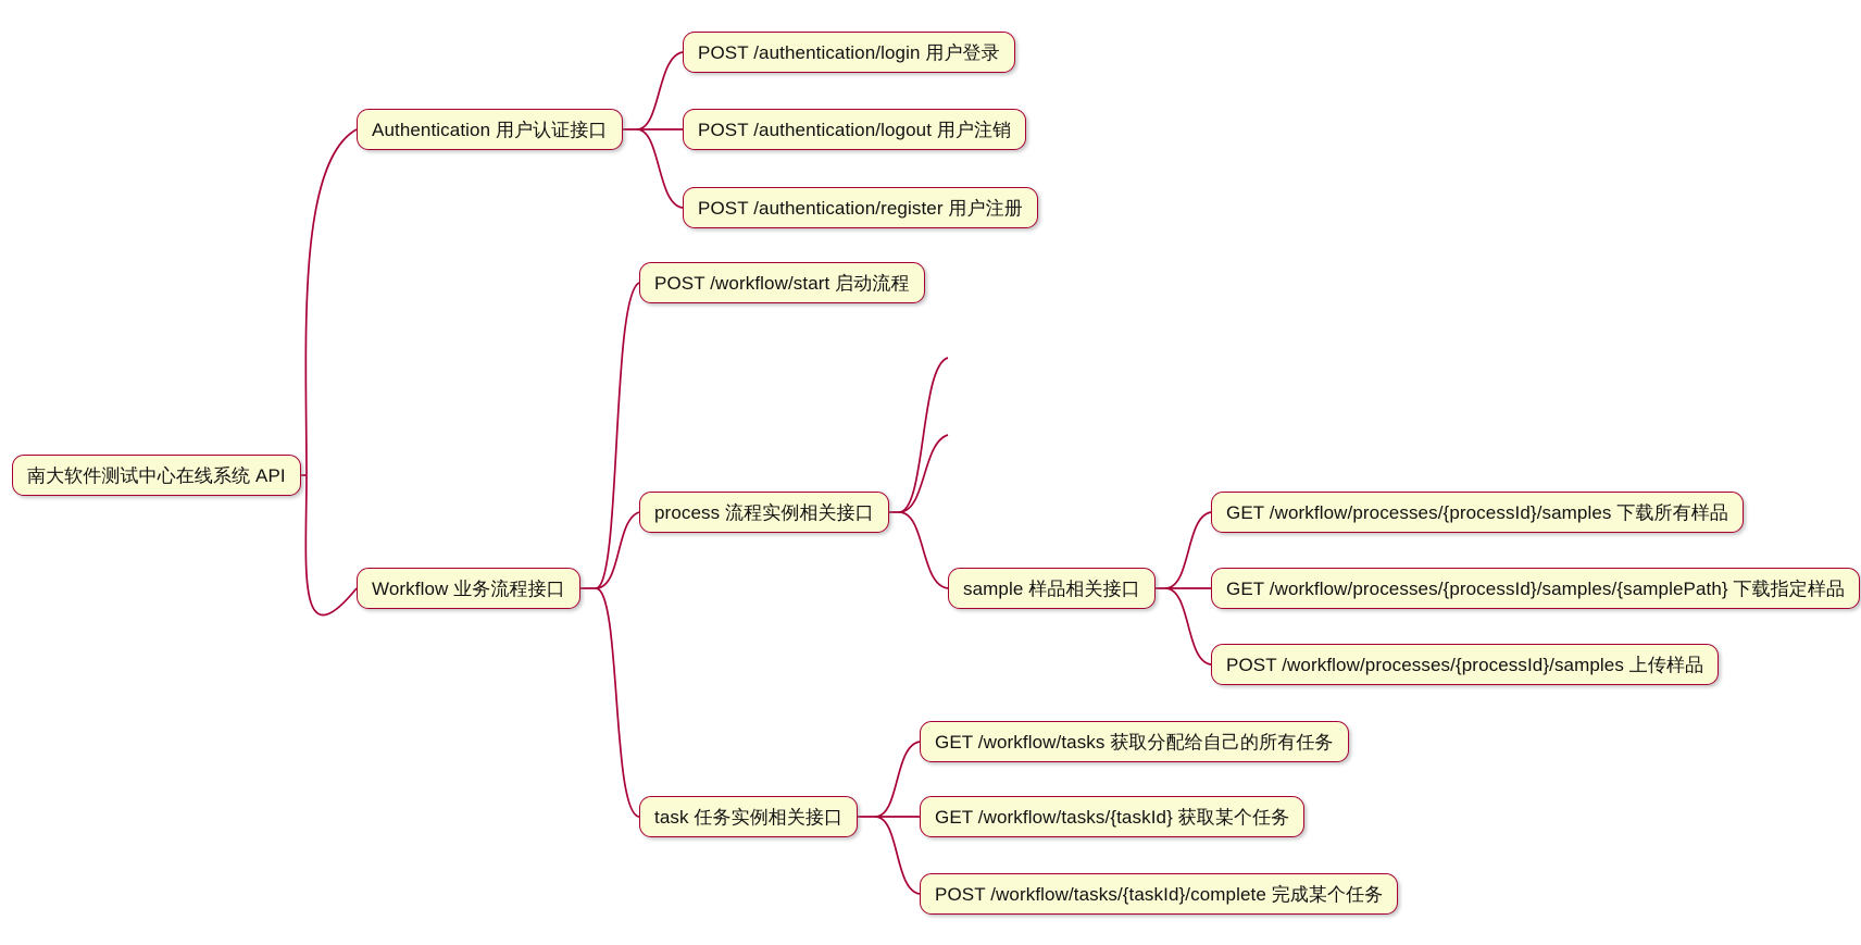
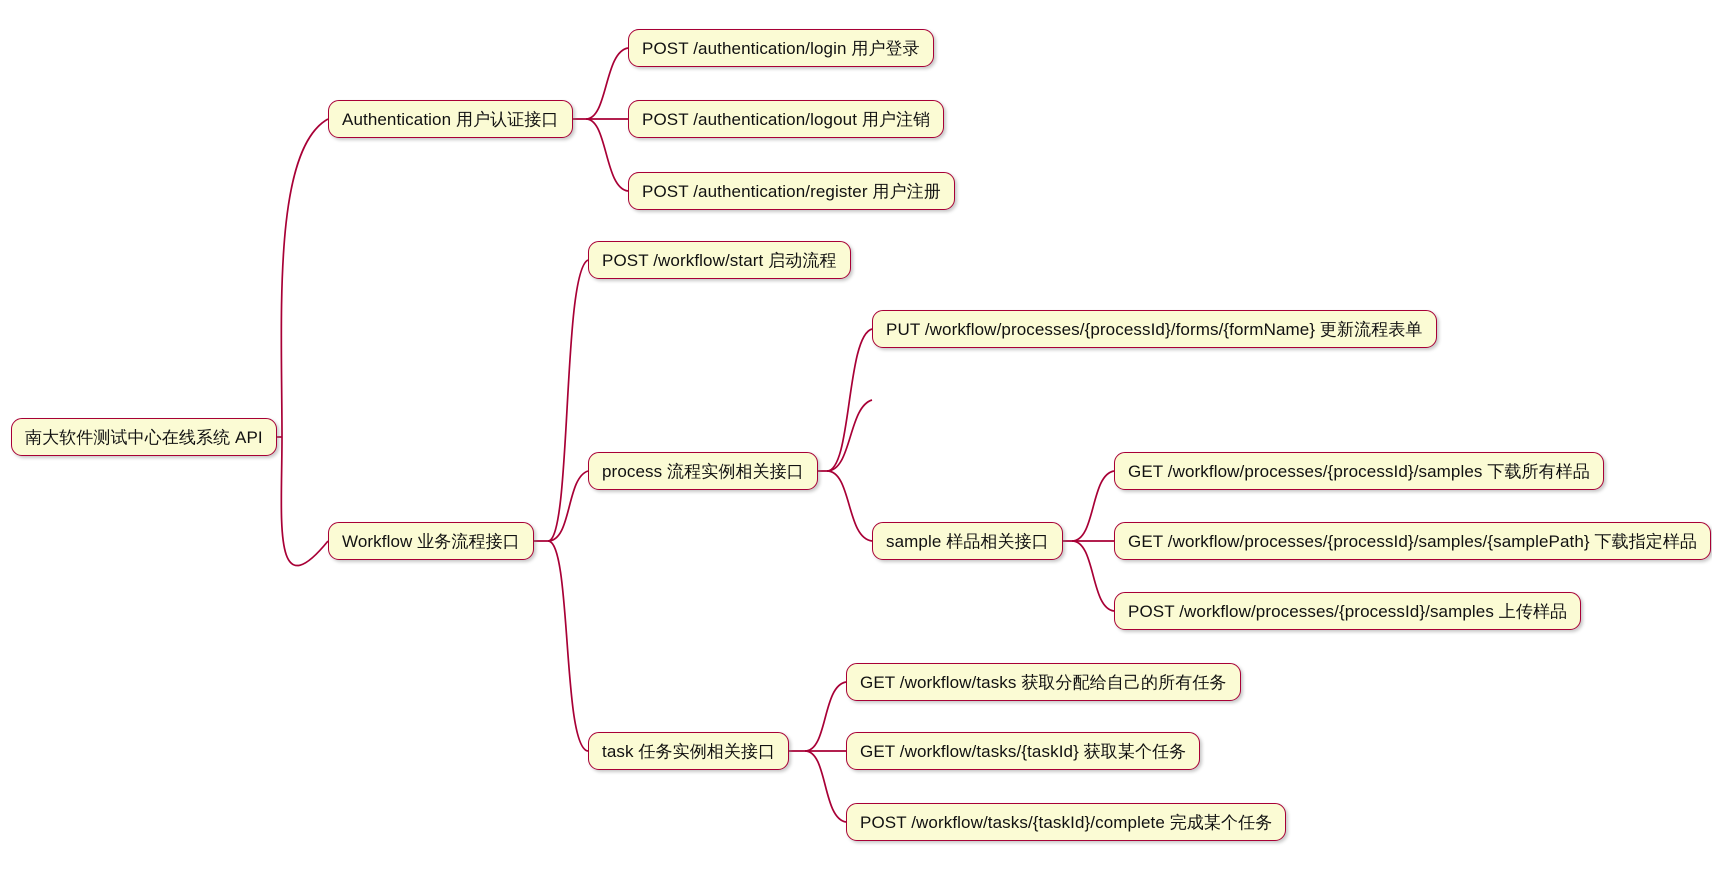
  南大软件测试中心在线系统 API
  Authentication 用户认证接口
  POST /authentication/login 用户登录
  POST /authentication/logout 用户注销
  POST /authentication/register 用户注册
  Workflow 业务流程接口
  POST /workflow/start 启动流程
  process 流程实例相关接口
+ PUT /workflow/processes/{processId}/forms/{formName} 更新流程表单
  sample 样品相关接口
  GET /workflow/processes/{processId}/samples 下载所有样品
  GET /workflow/processes/{processId}/samples/{samplePath} 下载指定样品
  POST /workflow/processes/{processId}/samples 上传样品
  task 任务实例相关接口
  GET /workflow/tasks 获取分配给自己的所有任务
  GET /workflow/tasks/{taskId} 获取某个任务
  POST /workflow/tasks/{taskId}/complete 完成某个任务
